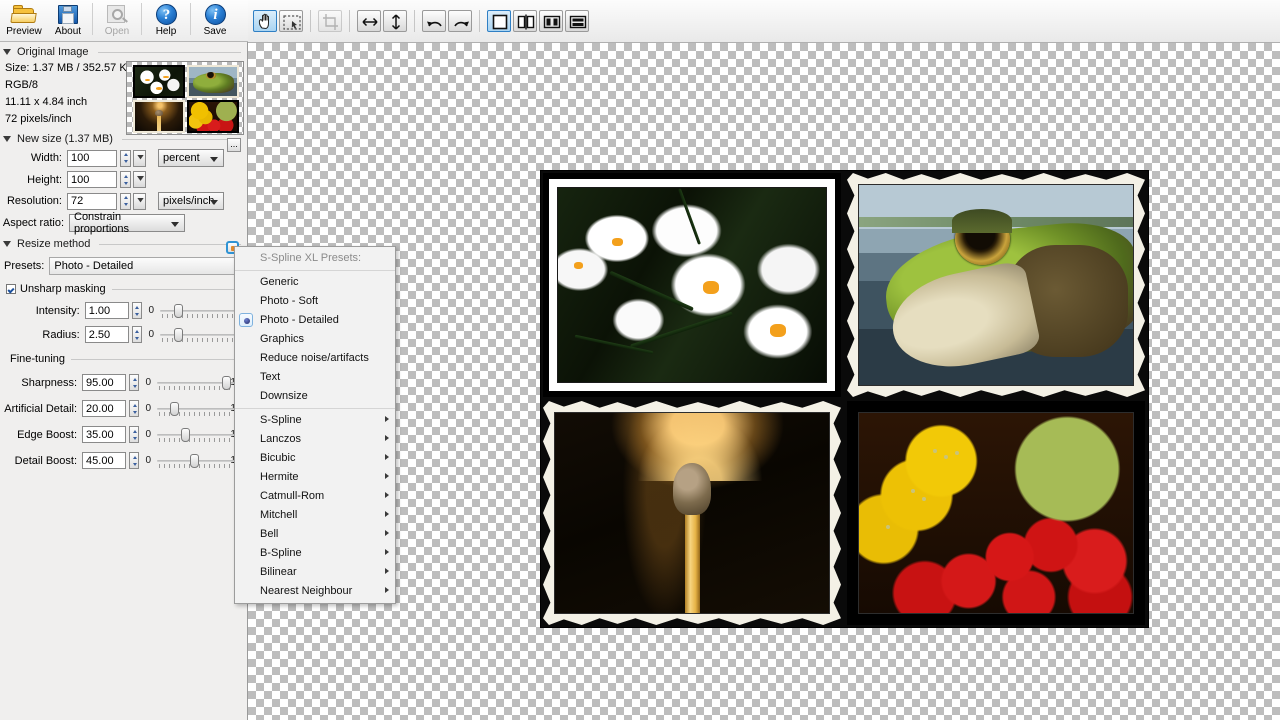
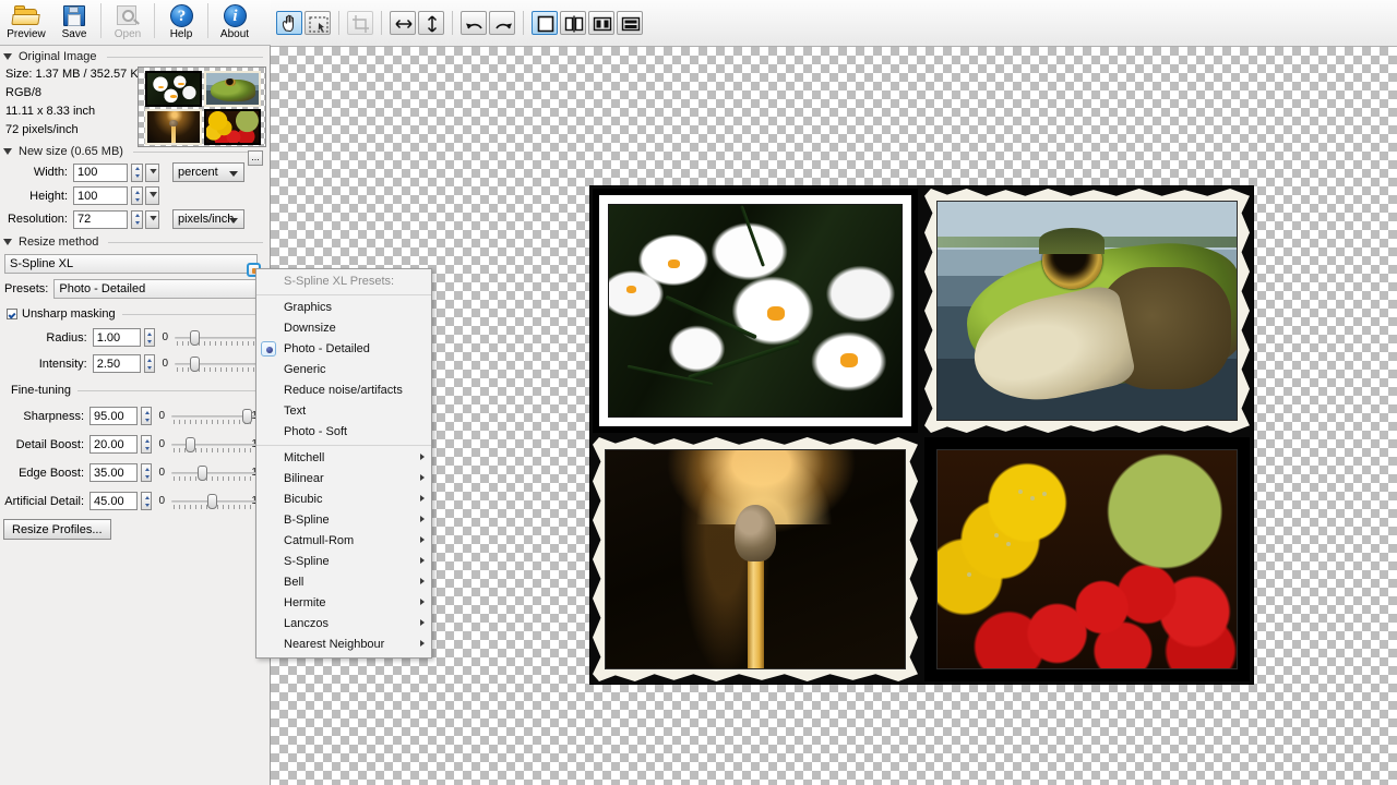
  Preview
- About
+ Save
  Open
  ?
  Help
  i
- Save
+ About
  Original Image
  Size: 1.37 MB / 352.57 K
  RGB/8
- 11.11 x 4.84 inch
+ 11.11 x 8.33 inch
  72 pixels/inch
- New size (1.37 MB)
+ New size (0.65 MB)
  Width:
  100
  percent
  Height:
  100
  Resolution:
  72
  pixels/inch
- Aspect ratio:
- Constrain proportions
  Resize method
+ S-Spline XL
  Presets:
  Photo - Detailed
  Unsharp masking
- Intensity:
+ Radius:
  1.00
  0
- Radius:
+ Intensity:
  2.50
  0
  Fine-tuning
  Sharpness:
  95.00
  0
- Artificial Detail:
+ Detail Boost:
  20.00
  0
  Edge Boost:
  35.00
  0
- Detail Boost:
+ Artificial Detail:
  45.00
  0
+ Resize Profiles...
  ...
  S-Spline XL Presets:
- Generic
+ Graphics
- Photo - Soft
+ Downsize
  Photo - Detailed
- Graphics
+ Generic
  Reduce noise/artifacts
  Text
- Downsize
+ Photo - Soft
- S-Spline
+ Mitchell
- Lanczos
+ Bilinear
  Bicubic
- Hermite
+ B-Spline
  Catmull-Rom
- Mitchell
+ S-Spline
  Bell
- B-Spline
+ Hermite
- Bilinear
+ Lanczos
  Nearest Neighbour
